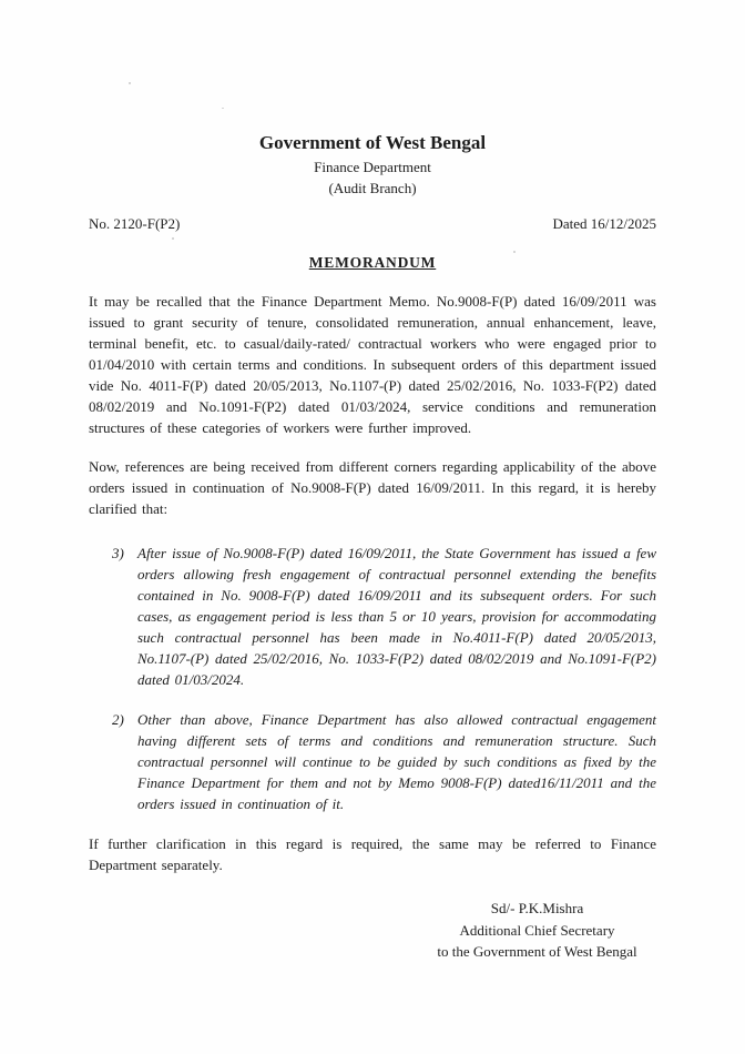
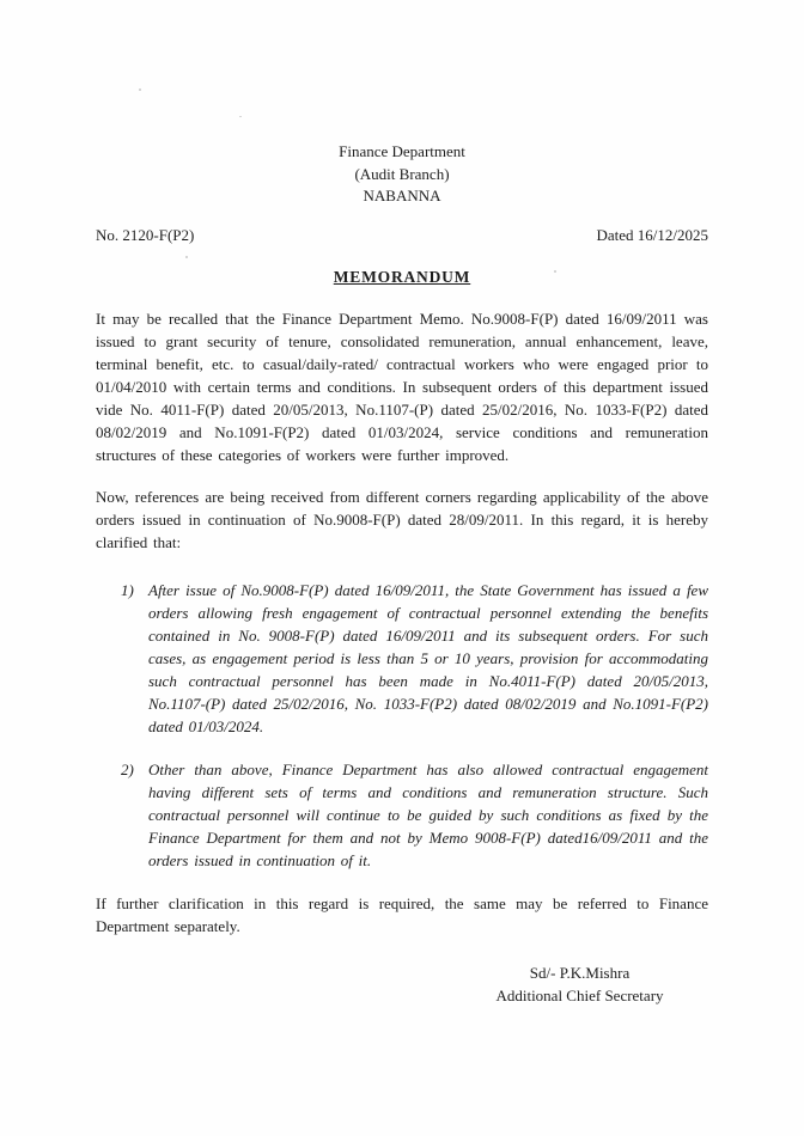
- Government of West Bengal
  Finance Department
  (Audit Branch)
+ NABANNA
  No. 2120-F(P2)
  Dated 16/12/2025
  MEMORANDUM
  It may be recalled that the Finance Department Memo. No.9008-F(P) dated 16/09/2011 was issued to grant security of tenure, consolidated remuneration, annual enhancement, leave, terminal benefit, etc. to casual/daily-rated/ contractual workers who were engaged prior to 01/04/2010 with certain terms and conditions. In subsequent orders of this department issued vide No. 4011-F(P) dated 20/05/2013, No.1107-(P) dated 25/02/2016, No. 1033-F(P2) dated 08/02/2019 and No.1091-F(P2) dated 01/03/2024, service conditions and remuneration structures of these categories of workers were further improved.
- Now, references are being received from different corners regarding applicability of the above orders issued in continuation of No.9008-F(P) dated 16/09/2011. In this regard, it is hereby clarified that:
+ Now, references are being received from different corners regarding applicability of the above orders issued in continuation of No.9008-F(P) dated 28/09/2011. In this regard, it is hereby clarified that:
- 3)
+ 1)
  After issue of No.9008-F(P) dated 16/09/2011, the State Government has issued a few orders allowing fresh engagement of contractual personnel extending the benefits contained in No. 9008-F(P) dated 16/09/2011 and its subsequent orders. For such cases, as engagement period is less than 5 or 10 years, provision for accommodating such contractual personnel has been made in No.4011-F(P) dated 20/05/2013, No.1107-(P) dated 25/02/2016, No. 1033-F(P2) dated 08/02/2019 and No.1091-F(P2) dated 01/03/2024.
  2)
- Other than above, Finance Department has also allowed contractual engagement having different sets of terms and conditions and remuneration structure. Such contractual personnel will continue to be guided by such conditions as fixed by the Finance Department for them and not by Memo 9008-F(P) dated16/11/2011 and the orders issued in continuation of it.
+ Other than above, Finance Department has also allowed contractual engagement having different sets of terms and conditions and remuneration structure. Such contractual personnel will continue to be guided by such conditions as fixed by the Finance Department for them and not by Memo 9008-F(P) dated16/09/2011 and the orders issued in continuation of it.
  If further clarification in this regard is required, the same may be referred to Finance Department separately.
  Sd/- P.K.Mishra
  Additional Chief Secretary
- to the Government of West Bengal
